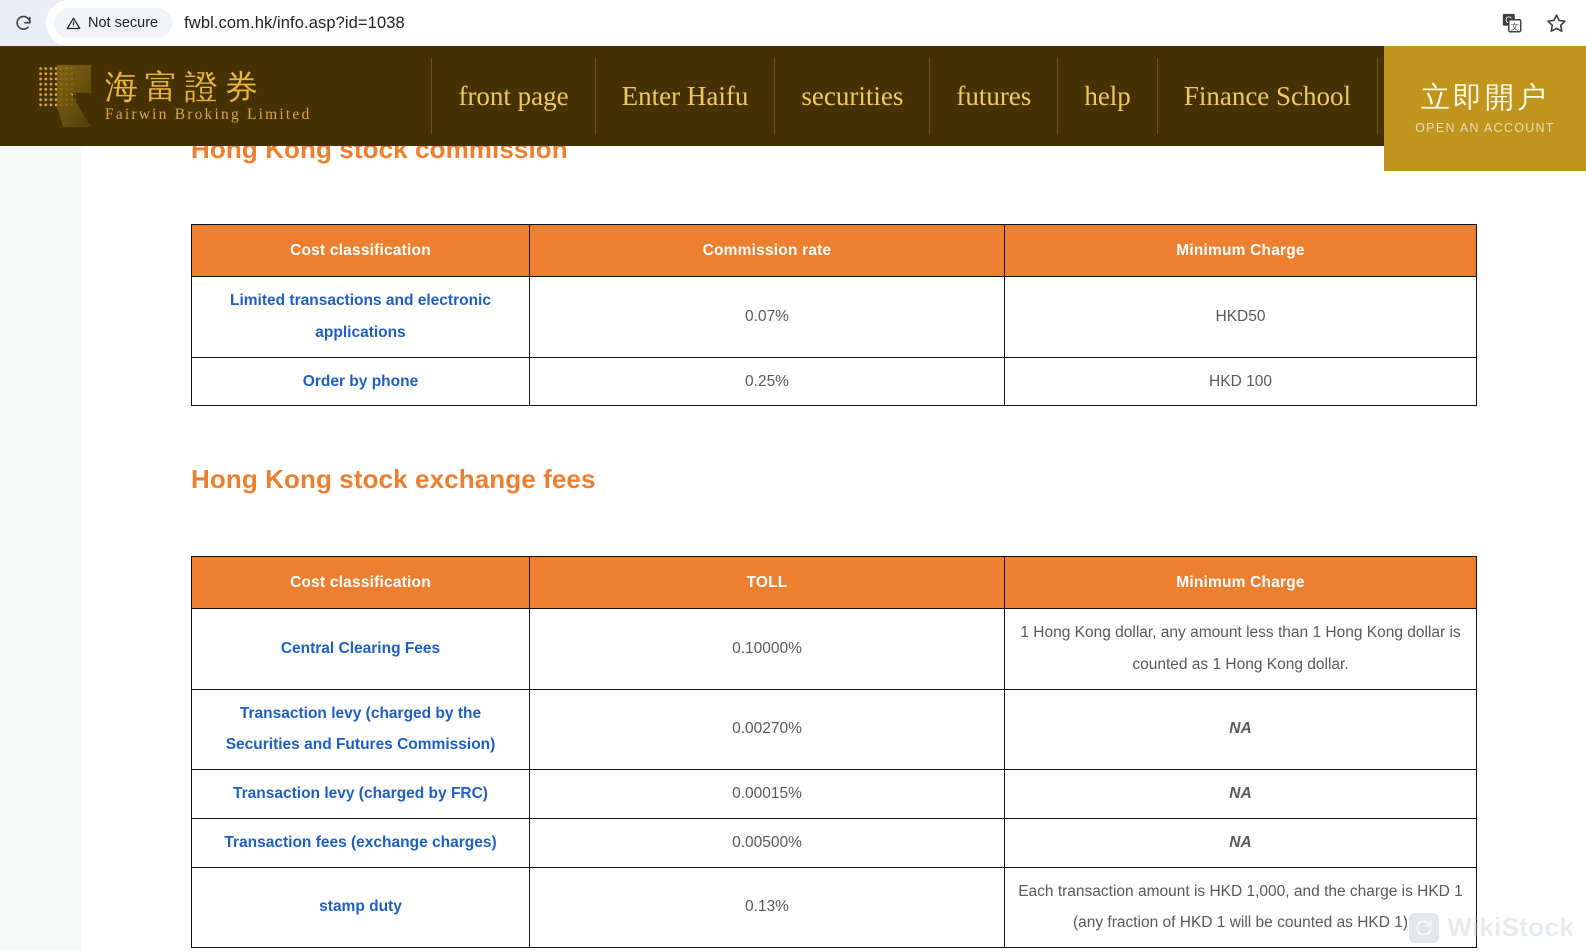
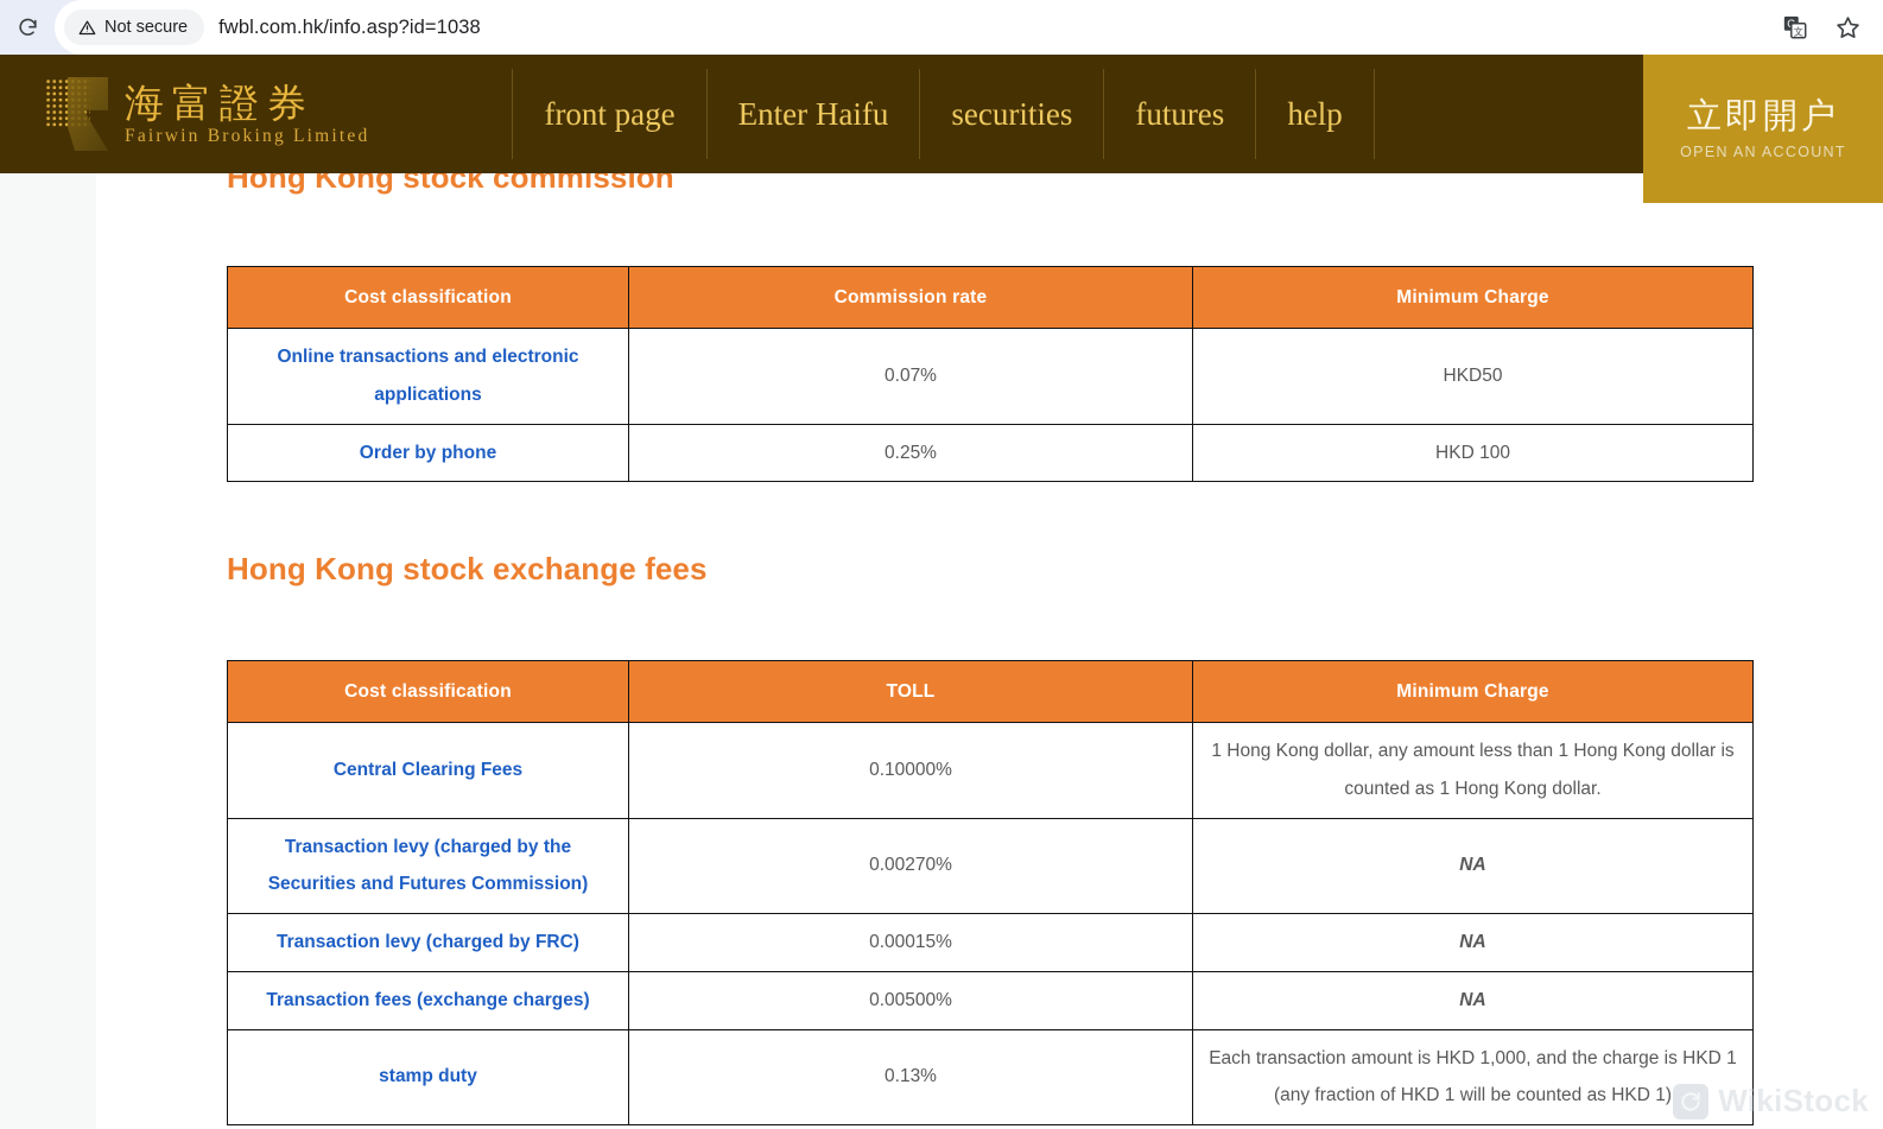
  Not secure
  fwbl.com.hk/info.asp?id=1038
  文
  Hong Kong stock commission
  Cost classification	Commission rate	Minimum Charge
- Limited transactions and electronic applications	0.07%	HKD50
+ Online transactions and electronic applications	0.07%	HKD50
  Order by phone	0.25%	HKD 100
  Hong Kong stock exchange fees
  Cost classification	TOLL	Minimum Charge
  Central Clearing Fees	0.10000%	1 Hong Kong dollar, any amount less than 1 Hong Kong dollar is counted as 1 Hong Kong dollar.
  Transaction levy (charged by the Securities and Futures Commission)	0.00270%	NA
  Transaction levy (charged by FRC)	0.00015%	NA
  Transaction fees (exchange charges)	0.00500%	NA
  stamp duty	0.13%	Each transaction amount is HKD 1,000, and the charge is HKD 1 (any fraction of HKD 1 will be counted as HKD 1)
  海富證券
  Fairwin Broking Limited
  front page
  Enter Haifu
  securities
  futures
  help
- Finance School
  立即開户
  OPEN AN ACCOUNT
  WikiStock
